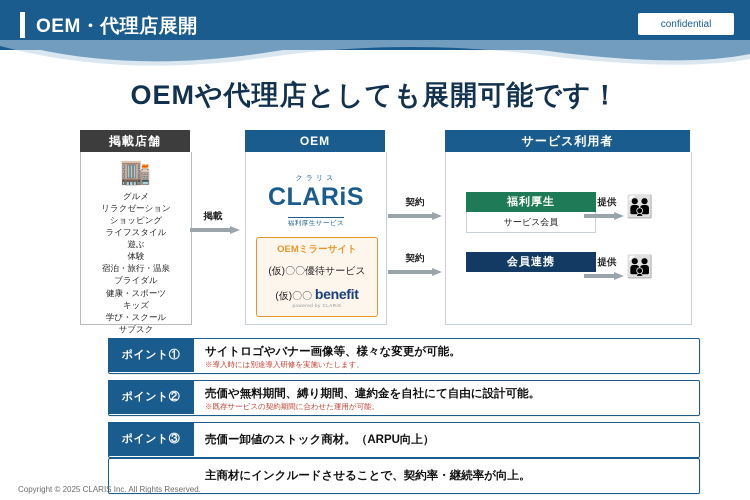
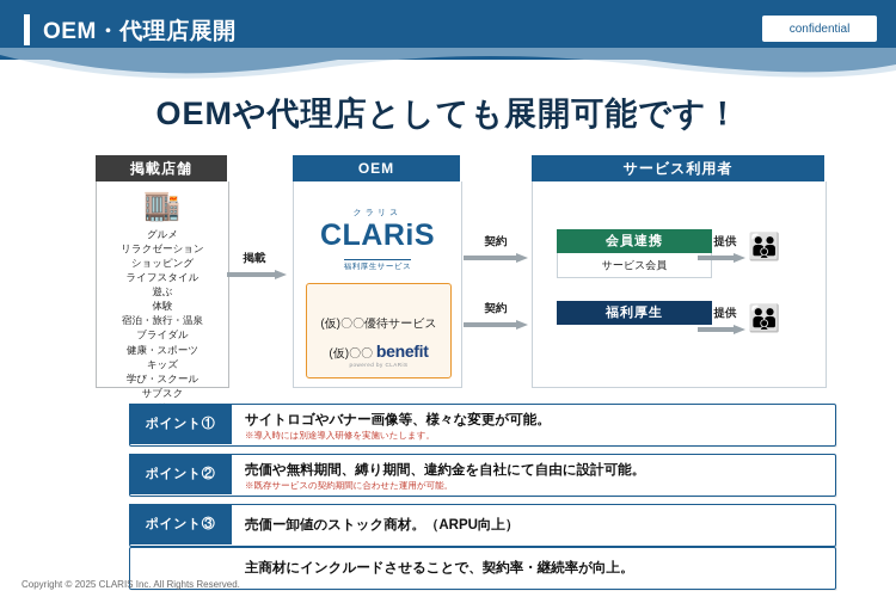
  OEM・代理店展開
  confidential
  OEMや代理店としても展開可能です！
  掲載店舗
  🏬
  グルメ
  リラクゼーション
  ショッピング
  ライフスタイル
  遊ぶ
  体験
  宿泊・旅行・温泉
  ブライダル
  健康・スポーツ
  キッズ
  学び・スクール
  サブスク
  OEM
  CLARiS
- OEMミラーサイト
  (仮)〇〇優待サービス
  (仮)〇〇 benefit
  サービス利用者
- 福利厚生
+ 会員連携
  サービス会員
- 会員連携
+ 福利厚生
  👪
  👪
  掲載
  契約
  契約
  提供
  提供
  ポイント①
  サイトロゴやバナー画像等、様々な変更が可能。
  ※導入時には別途導入研修を実施いたします。
  ポイント②
  売価や無料期間、縛り期間、違約金を自社にて自由に設計可能。
  ※既存サービスの契約期間に合わせた運用が可能。
  ポイント③
  売価ー卸値のストック商材。（ARPU向上）
  主商材にインクルードさせることで、契約率・継続率が向上。
  Copyright © 2025 CLARIS Inc. All Rights Reserved.
